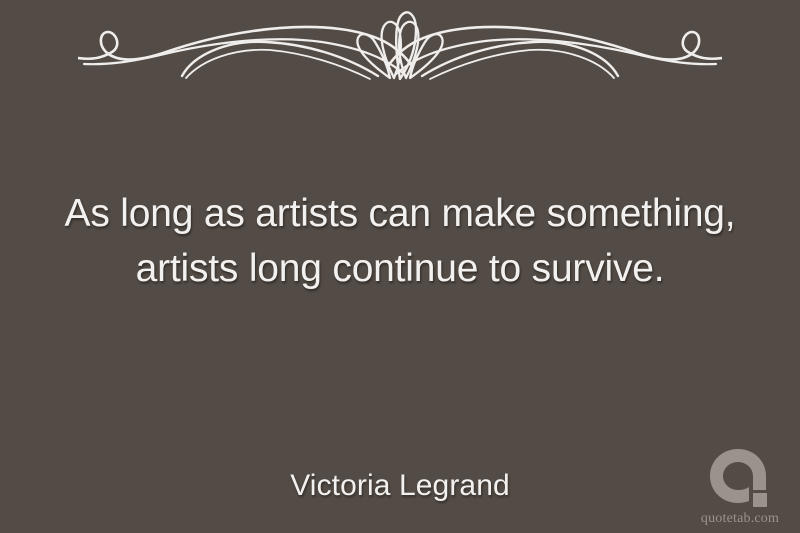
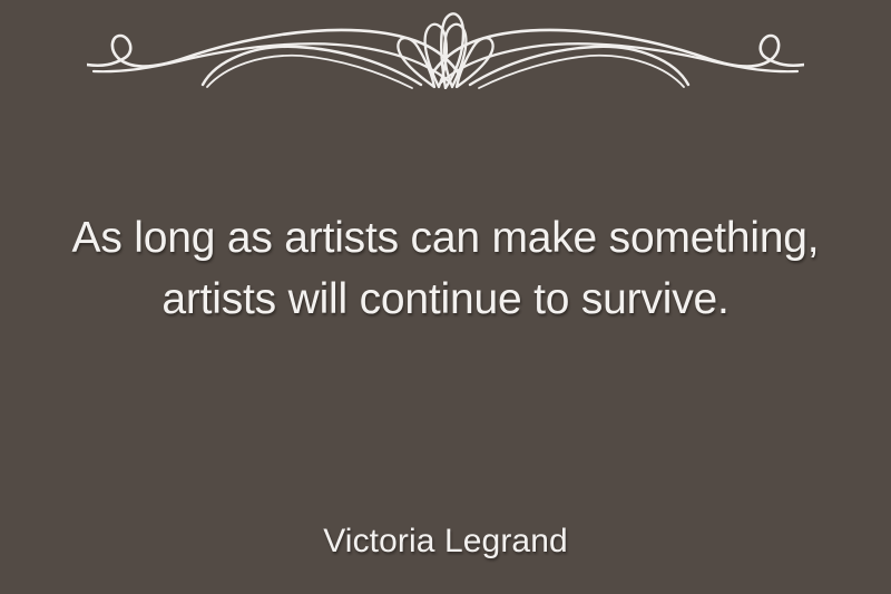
- As long as artists can make something, artists long continue to survive.
+ As long as artists can make something, artists will continue to survive.
  Victoria Legrand
- quotetab.com
